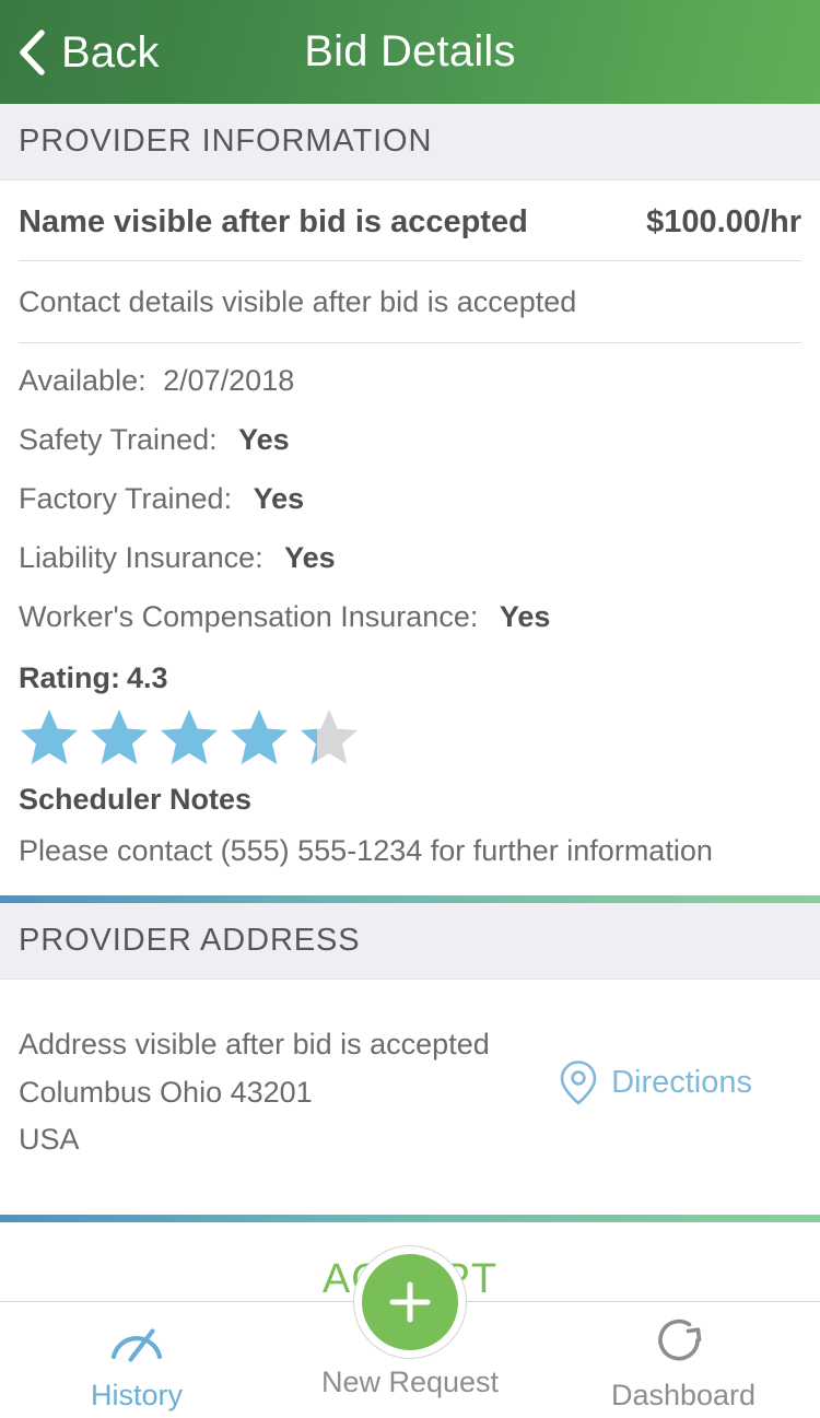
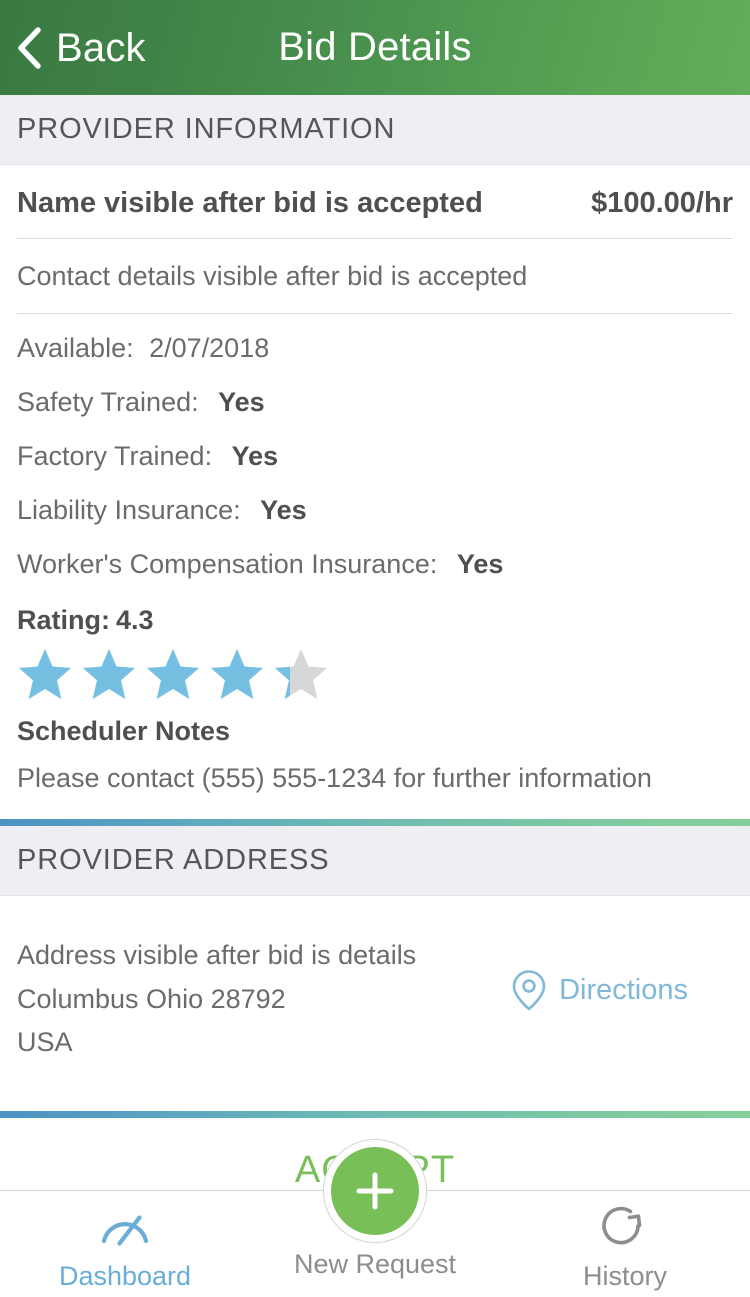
  Back
  Bid Details
  PROVIDER INFORMATION
  Name visible after bid is accepted
  $100.00/hr
  Contact details visible after bid is accepted
  Available: 2/07/2018
  Safety Trained: Yes
  Factory Trained: Yes
  Liability Insurance: Yes
  Worker's Compensation Insurance: Yes
  Rating: 4.3
  Scheduler Notes
  Please contact (555) 555-1234 for further information
  PROVIDER ADDRESS
- Address visible after bid is accepted
+ Address visible after bid is details
- Columbus Ohio 43201
+ Columbus Ohio 28792
  USA
  Directions
- History
+ Dashboard
  New Request
- Dashboard
+ History
